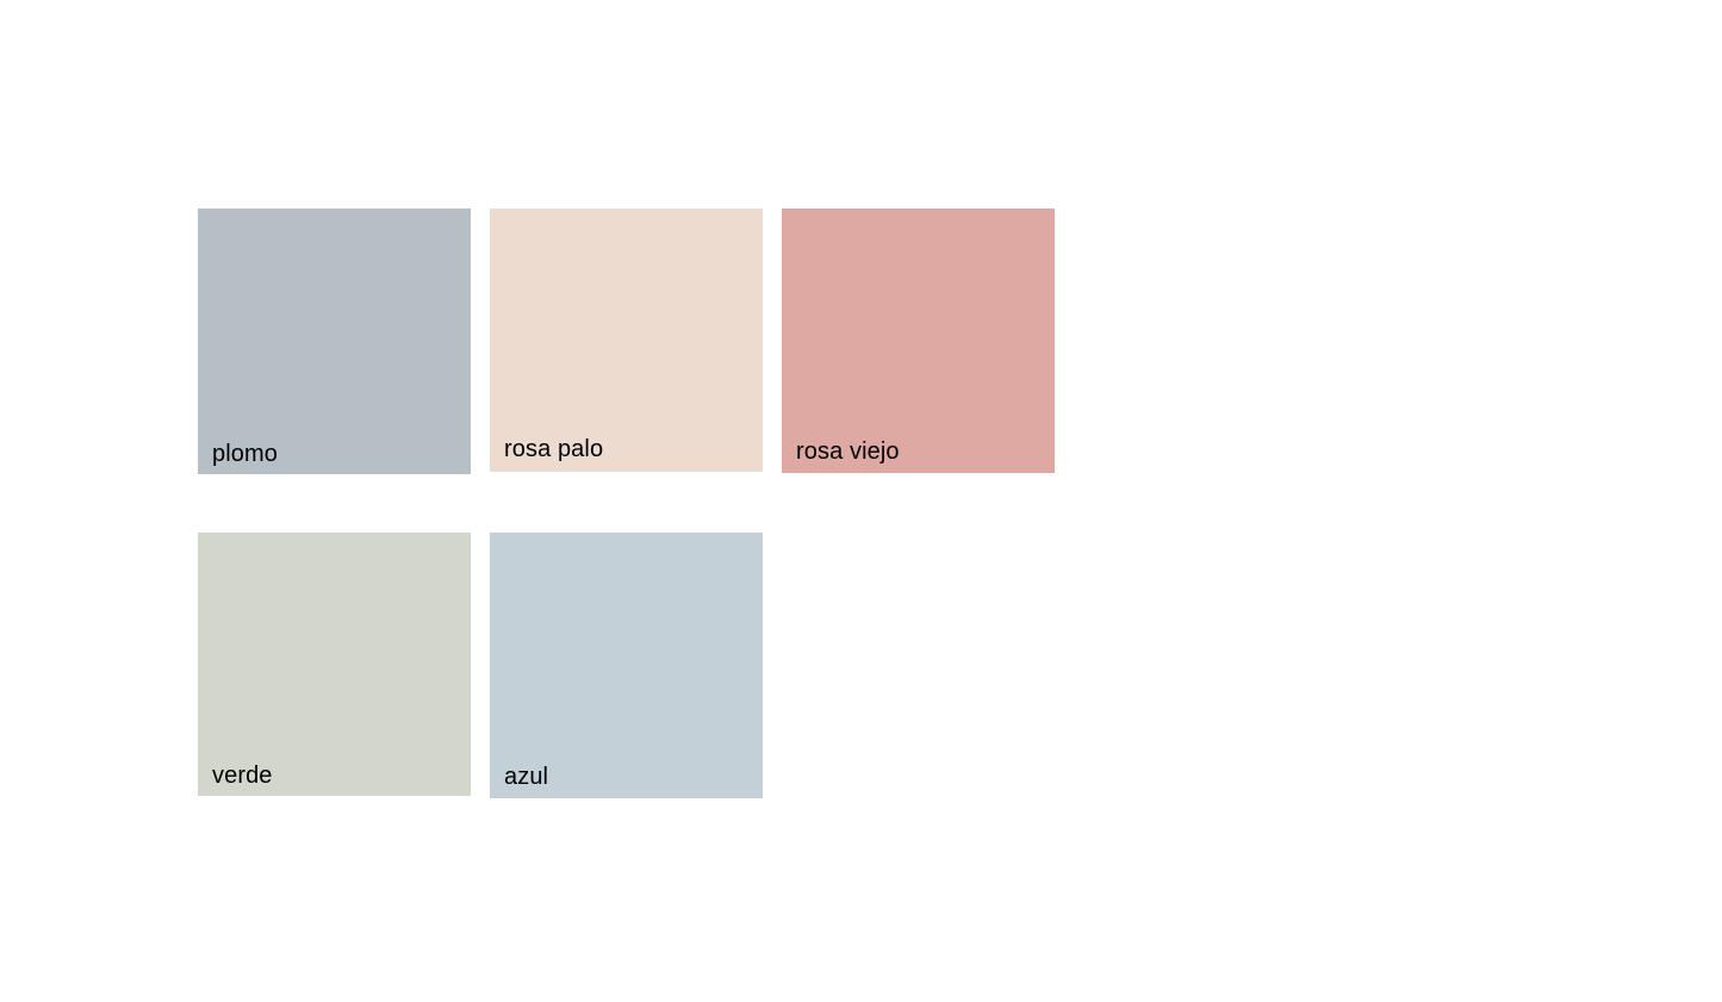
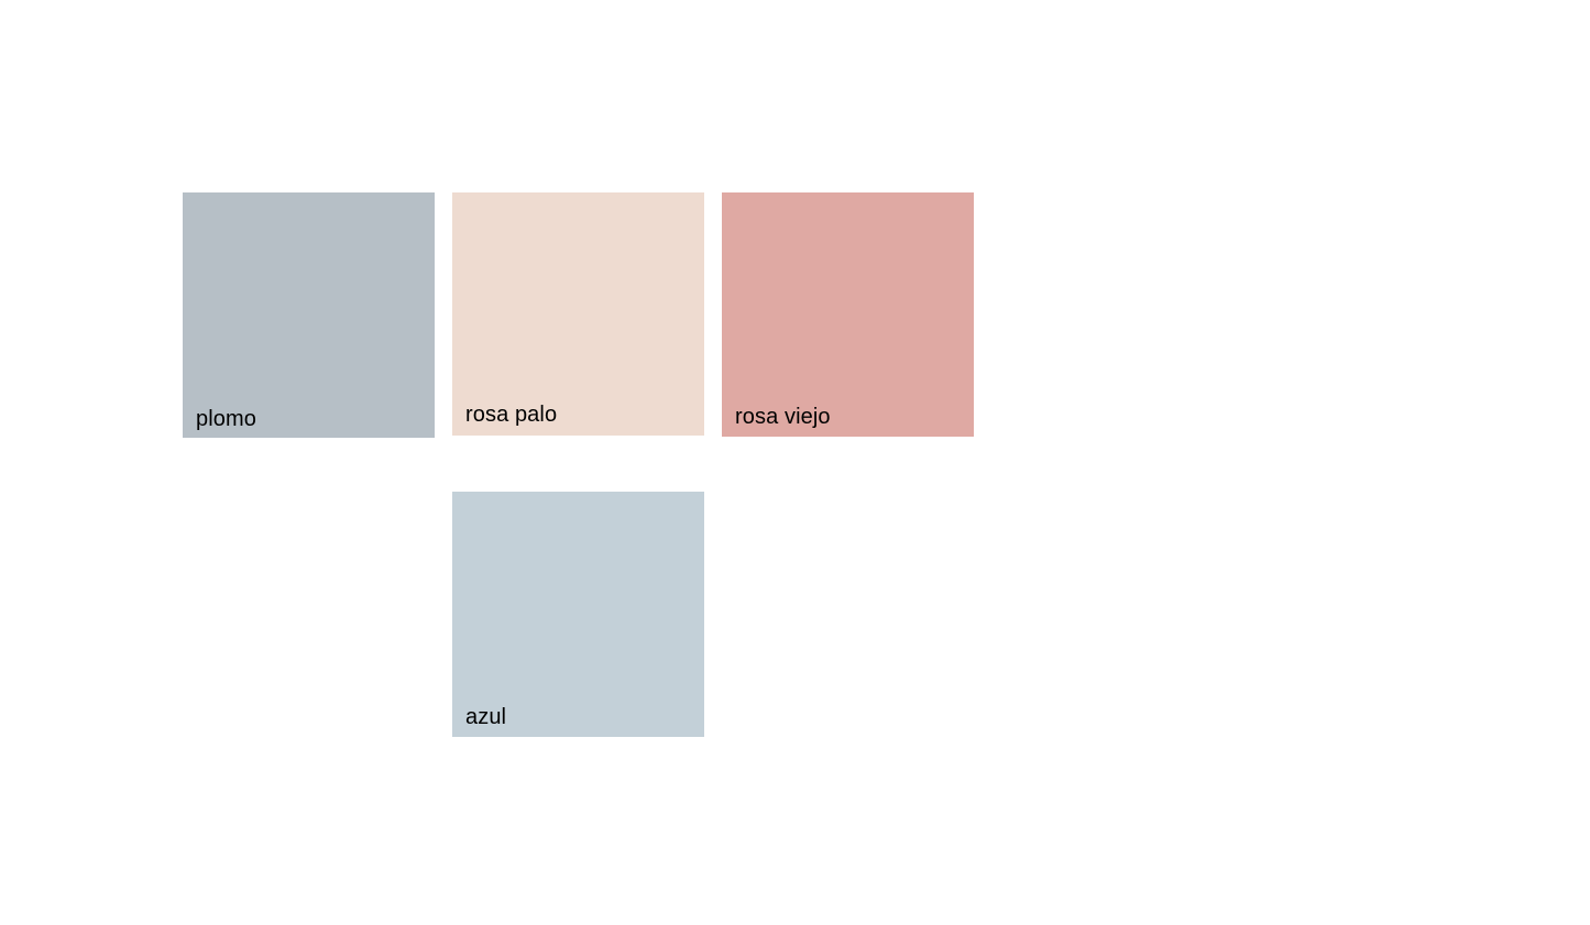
  plomo
  rosa palo
  rosa viejo
- verde
  azul
